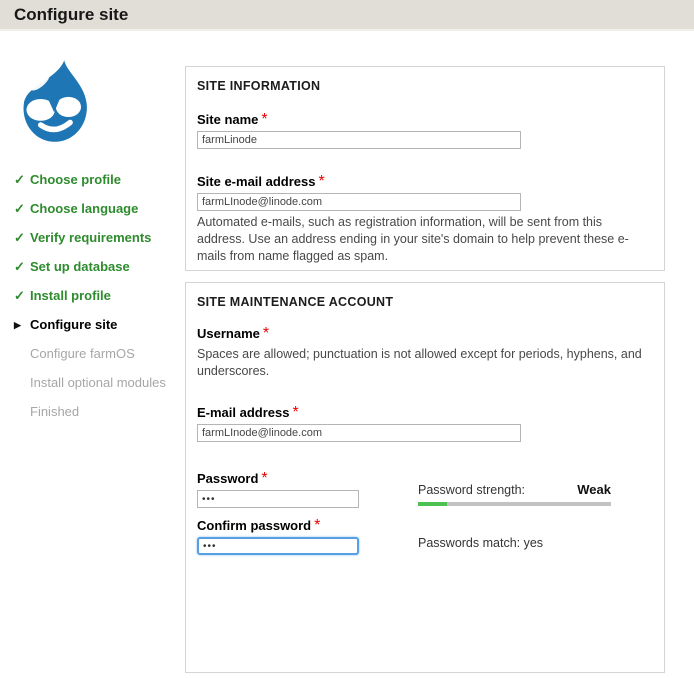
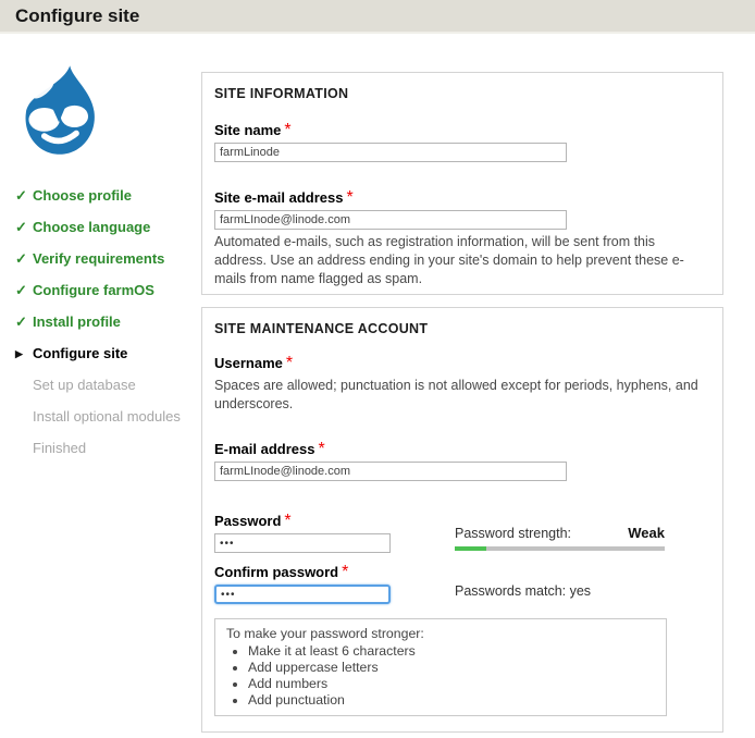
  Configure site
  ✓
  Choose profile
  ✓
  Choose language
  ✓
  Verify requirements
  ✓
- Set up database
+ Configure farmOS
  ✓
  Install profile
  ▶
  Configure site
- Configure farmOS
+ Set up database
  Install optional modules
  Finished
  SITE INFORMATION
  Site name *
  farmLinode
  Site e-mail address *
  farmLInode@linode.com
  Automated e-mails, such as registration information, will be sent from this address. Use an address ending in your site's domain to help prevent these e-mails from name flagged as spam.
  SITE MAINTENANCE ACCOUNT
  Username *
  Spaces are allowed; punctuation is not allowed except for periods, hyphens, and underscores.
  E-mail address *
  farmLInode@linode.com
  Password *
  •••
  Password strength:
  Weak
  Confirm password *
  •••
  Passwords match: yes
+ To make your password stronger:
+ Make it at least 6 characters
+ Add uppercase letters
+ Add numbers
+ Add punctuation
